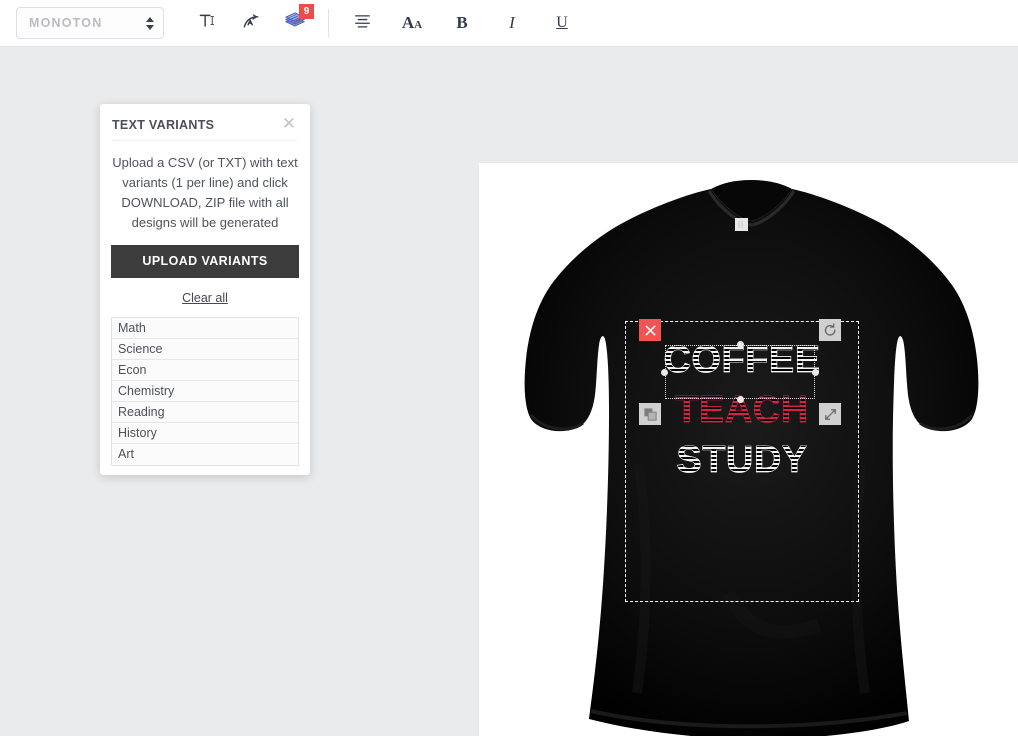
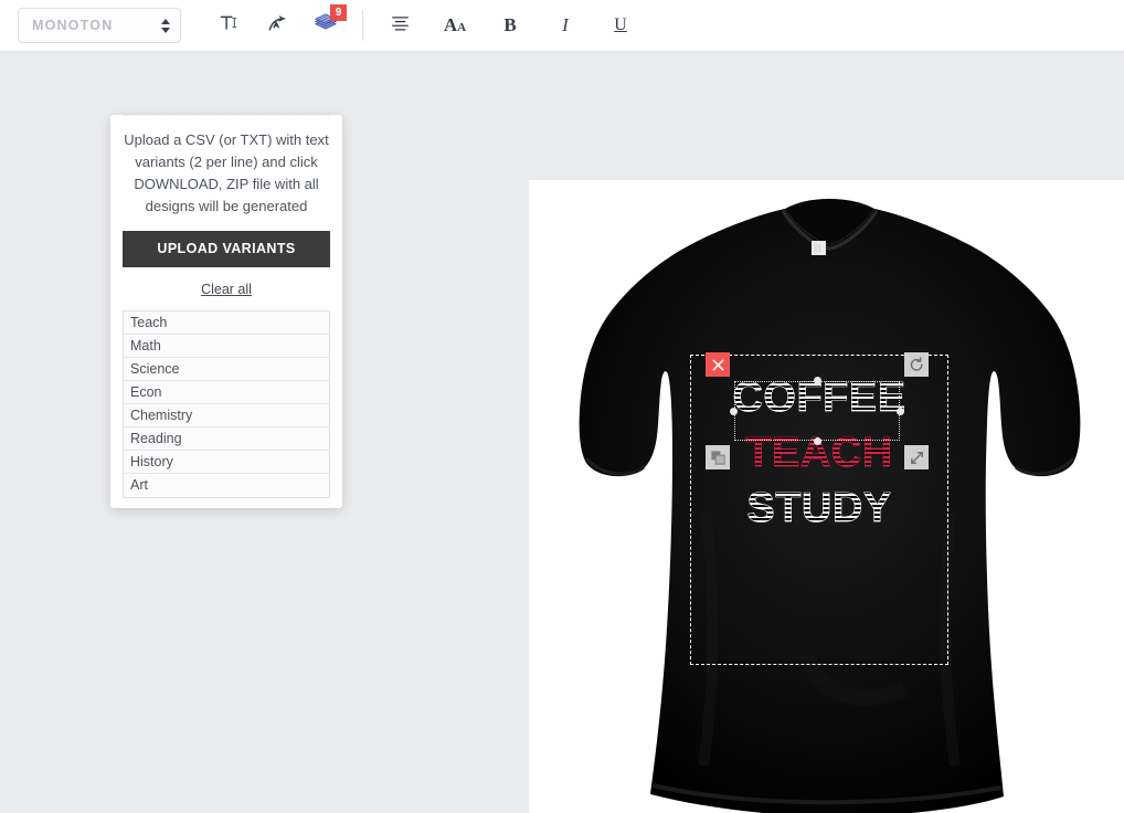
  MONOTON
  9
  AA
  B
  I
  U
  COFFEE
  TEACH
  STUDY
- TEXT VARIANTS
- ✕
- Upload a CSV (or TXT) with text variants (1 per line) and click DOWNLOAD, ZIP file with all designs will be generated
+ Upload a CSV (or TXT) with text variants (2 per line) and click DOWNLOAD, ZIP file with all designs will be generated
  UPLOAD VARIANTS
  Clear all
+ Teach
  Math
  Science
  Econ
  Chemistry
  Reading
  History
  Art
